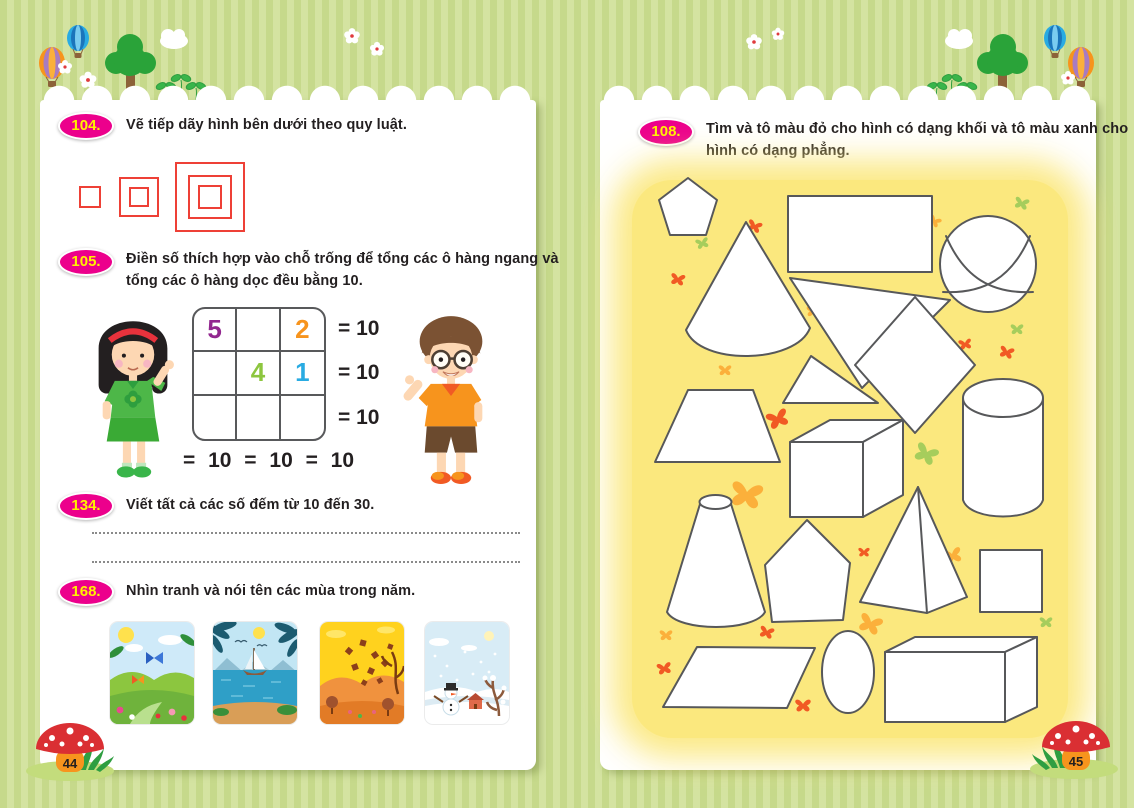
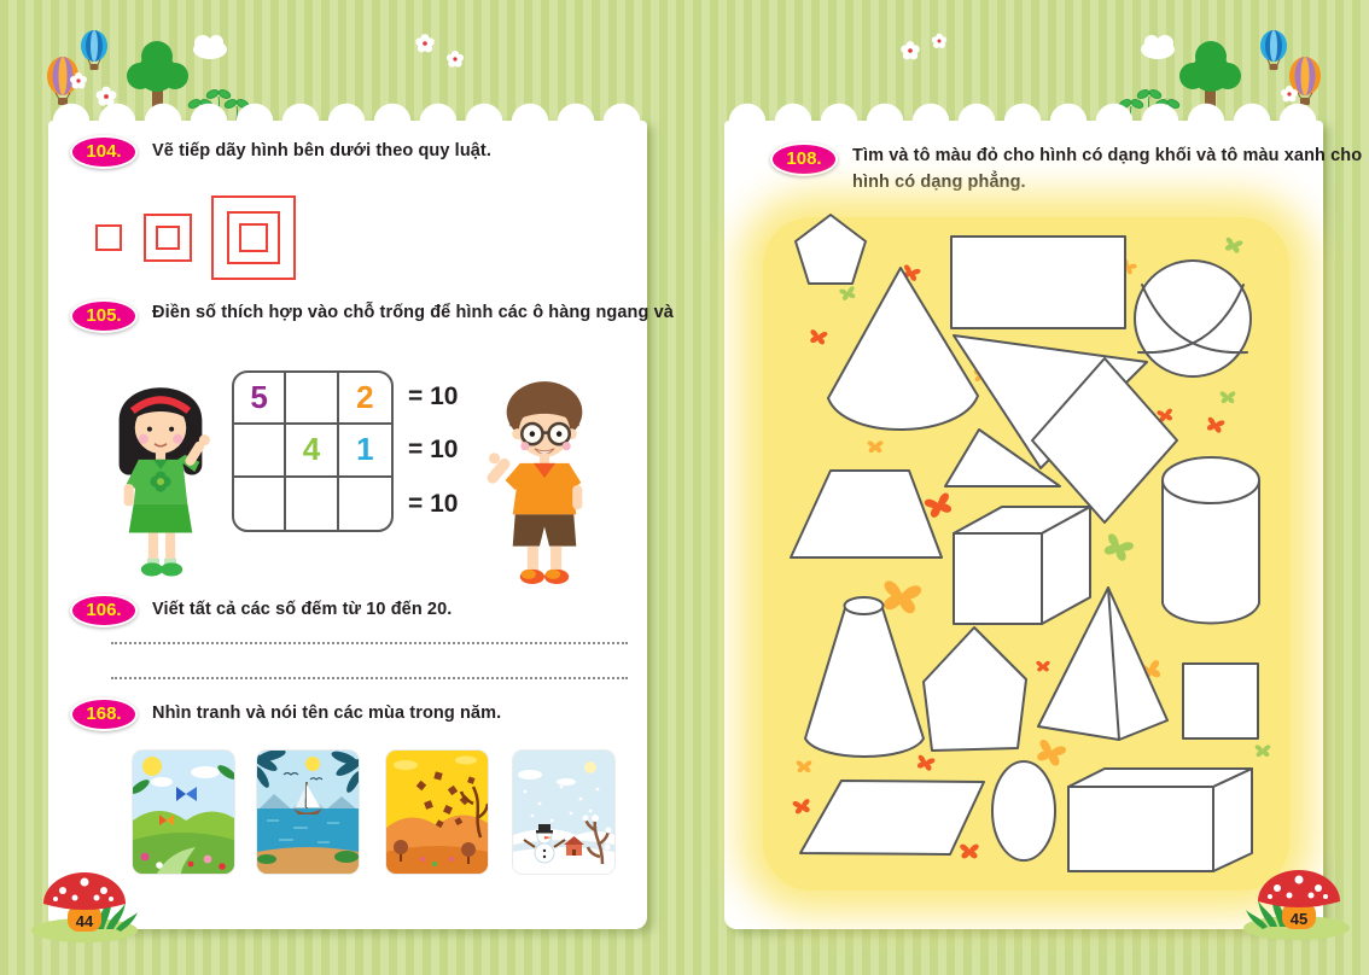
  104.
  Vẽ tiếp dãy hình bên dưới theo quy luật.
  105.
- Điền số thích hợp vào chỗ trống để tổng các ô hàng ngang và
+ Điền số thích hợp vào chỗ trống để hình các ô hàng ngang và
- tổng các ô hàng dọc đều bằng 10.
  5
  2
  4
  1
  = 10
  = 10
  = 10
- = 10 = 10 = 10
- 134.
+ 106.
- Viết tất cả các số đếm từ 10 đến 30.
+ Viết tất cả các số đếm từ 10 đến 20.
  168.
  Nhìn tranh và nói tên các mùa trong năm.
  108.
  Tìm và tô màu đỏ cho hình có dạng khối và tô màu xanh cho
  hình có dạng phẳng.
  44
  45
